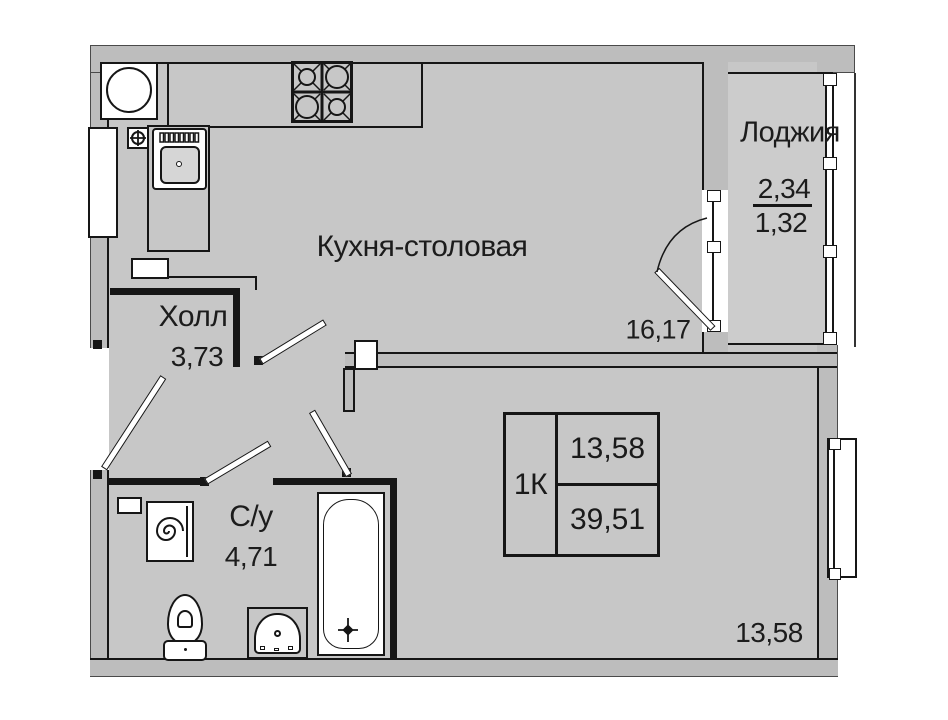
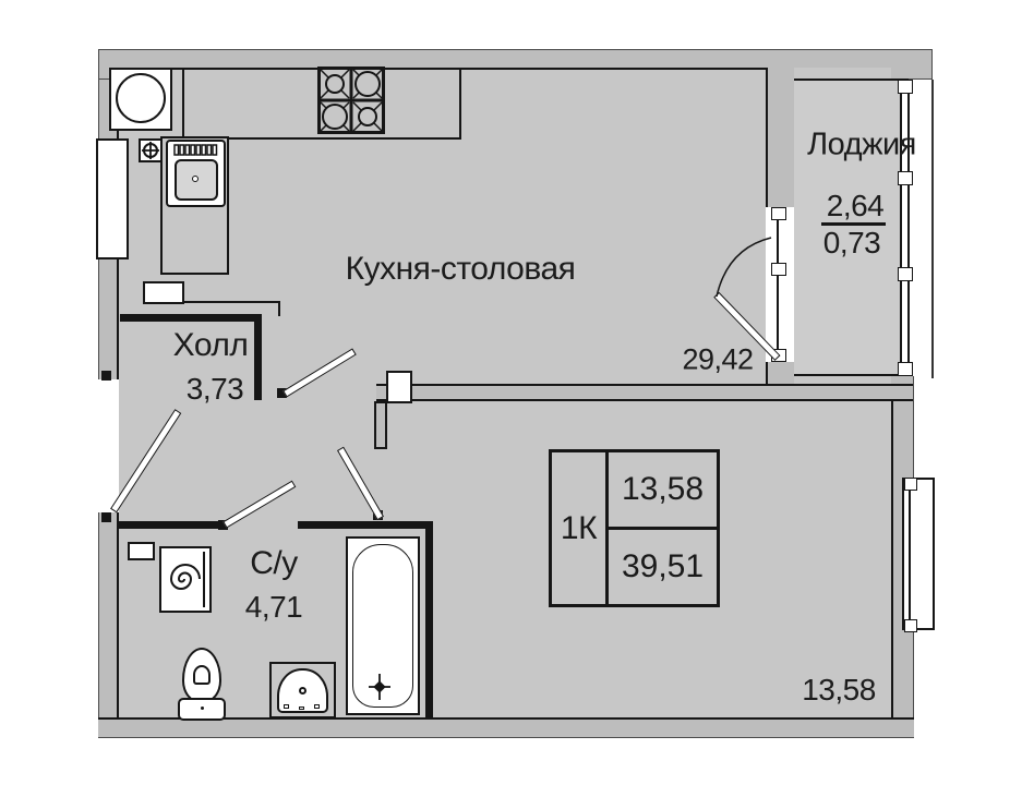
  1К
  13,58
  39,51
  Кухня-столовая
- 16,17
+ 29,42
  Лоджия
- 2,34
+ 2,64
- 1,32
+ 0,73
  Холл
  3,73
  С/у
  4,71
  13,58
